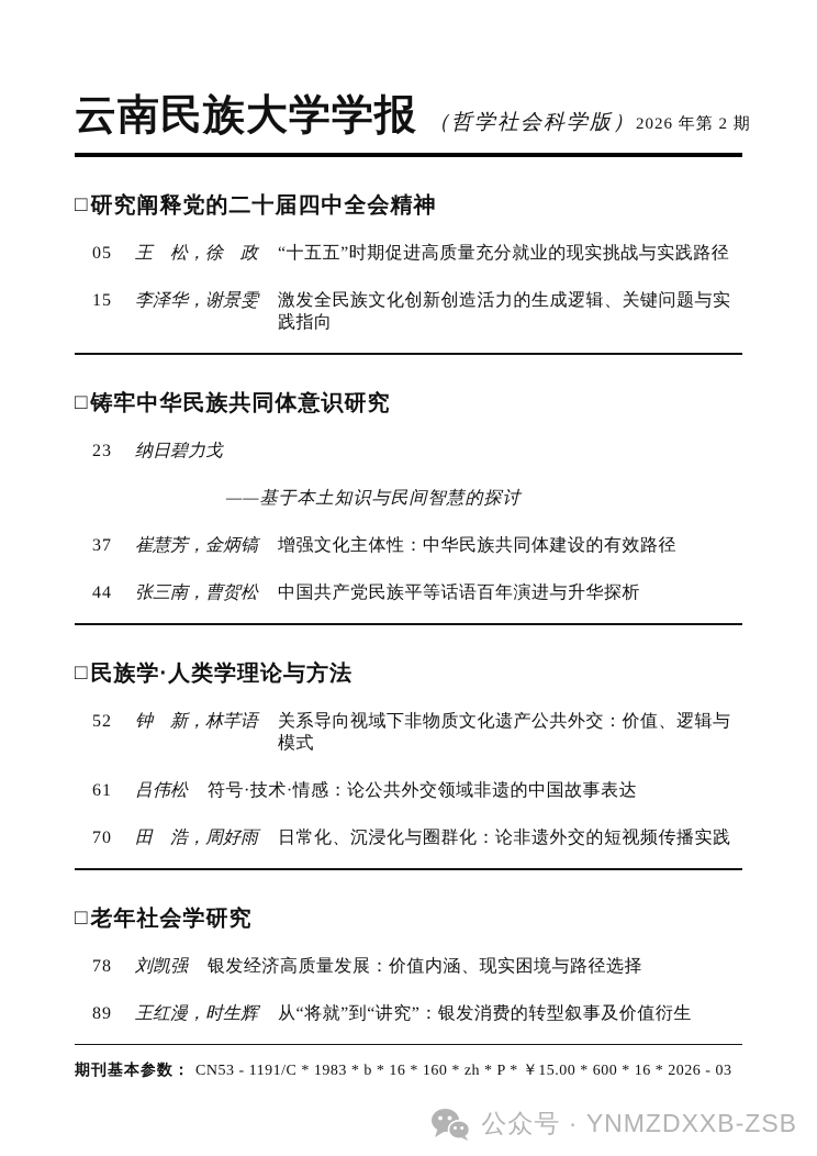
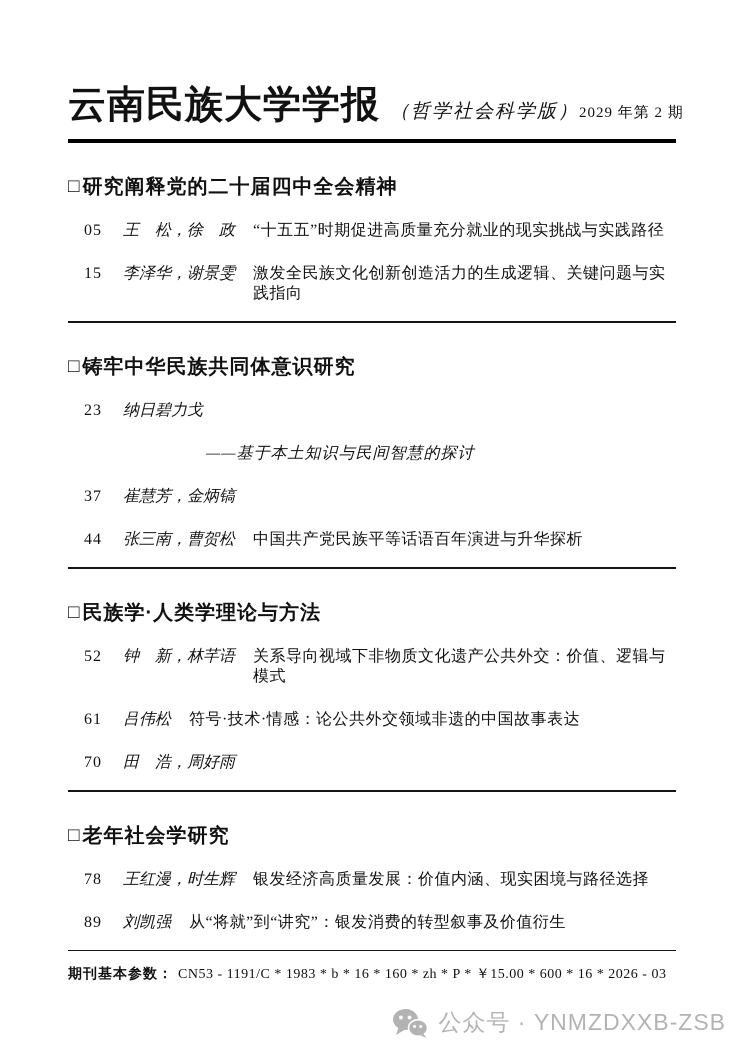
  云南民族大学学报
  （哲学社会科学版）
- 2026 年第 2 期
+ 2029 年第 2 期
  □
  研究阐释党的二十届四中全会精神
  05
  王 松，徐 政
  “十五五”时期促进高质量充分就业的现实挑战与实践路径
  15
  李泽华，谢景雯
  激发全民族文化创新创造活力的生成逻辑、关键问题与实践指向
  □
  铸牢中华民族共同体意识研究
  23
  纳日碧力戈
  ——基于本土知识与民间智慧的探讨
  37
  崔慧芳，金炳镐
- 增强文化主体性：中华民族共同体建设的有效路径
  44
  张三南，曹贺松
  中国共产党民族平等话语百年演进与升华探析
  □
  民族学·人类学理论与方法
  52
  钟 新，林芊语
  关系导向视域下非物质文化遗产公共外交：价值、逻辑与模式
  61
  吕伟松
  符号·技术·情感：论公共外交领域非遗的中国故事表达
  70
  田 浩，周好雨
- 日常化、沉浸化与圈群化：论非遗外交的短视频传播实践
  □
  老年社会学研究
  78
- 刘凯强
+ 王红漫，时生辉
  银发经济高质量发展：价值内涵、现实困境与路径选择
  89
- 王红漫，时生辉
+ 刘凯强
  从“将就”到“讲究”：银发消费的转型叙事及价值衍生
  期刊基本参数：
  CN53 - 1191/C * 1983 * b * 16 * 160 * zh * P * ￥15.00 * 600 * 16 * 2026 - 03
  公众号 · YNMZDXXB-ZSB
